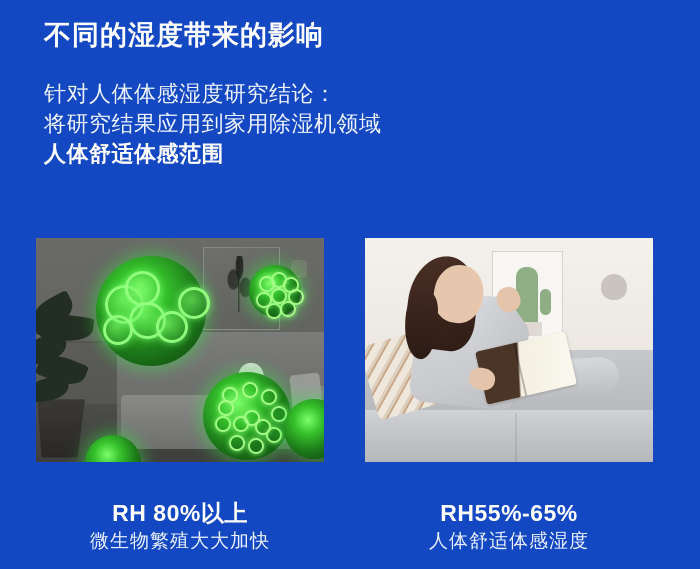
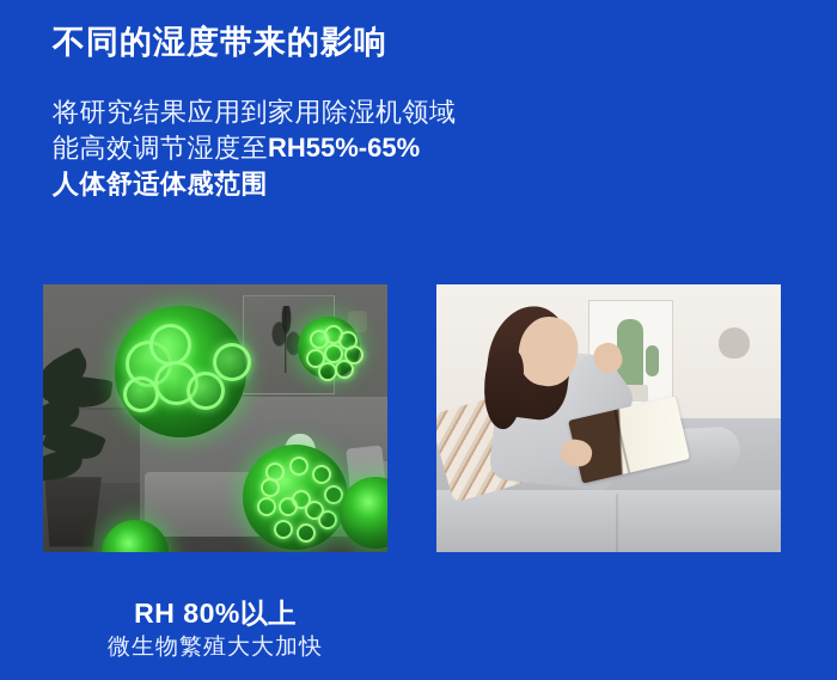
  不同的湿度带来的影响
- 针对人体体感湿度研究结论：
  将研究结果应用到家用除湿机领域
+ 能高效调节湿度至RH55%-65%
  人体舒适体感范围
  RH 80%以上
  微生物繁殖大大加快
- RH55%-65%
- 人体舒适体感湿度
